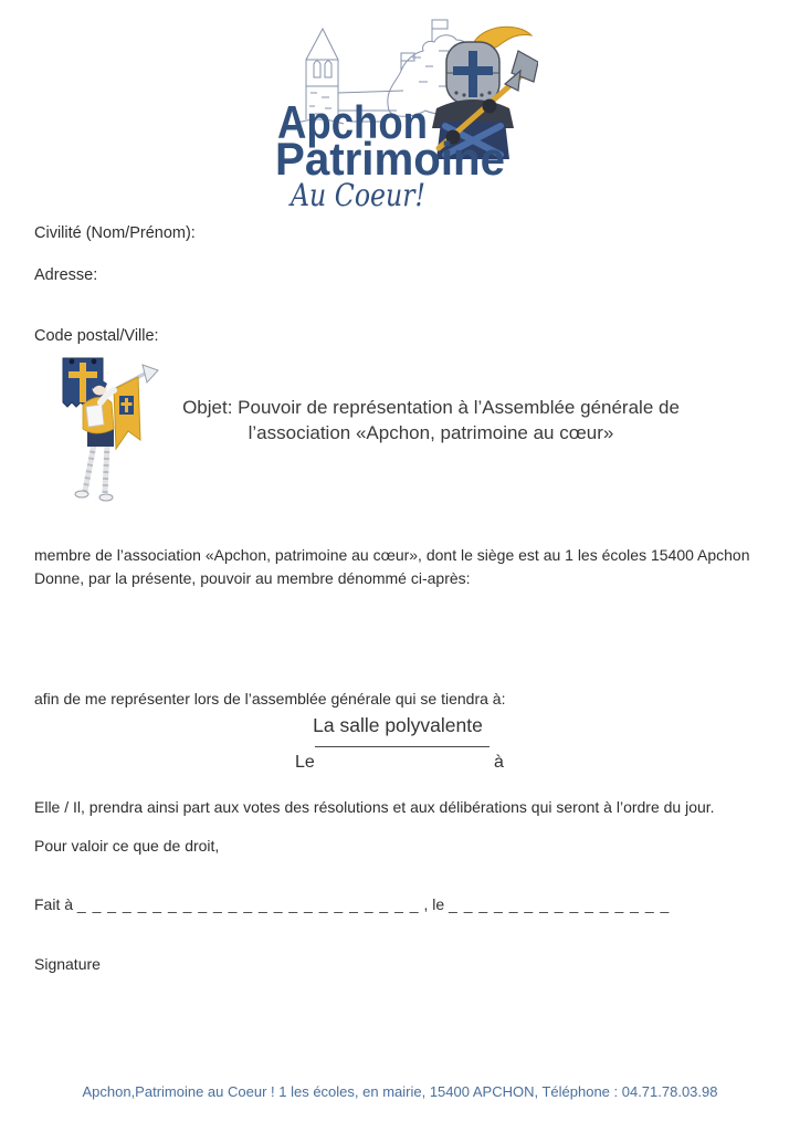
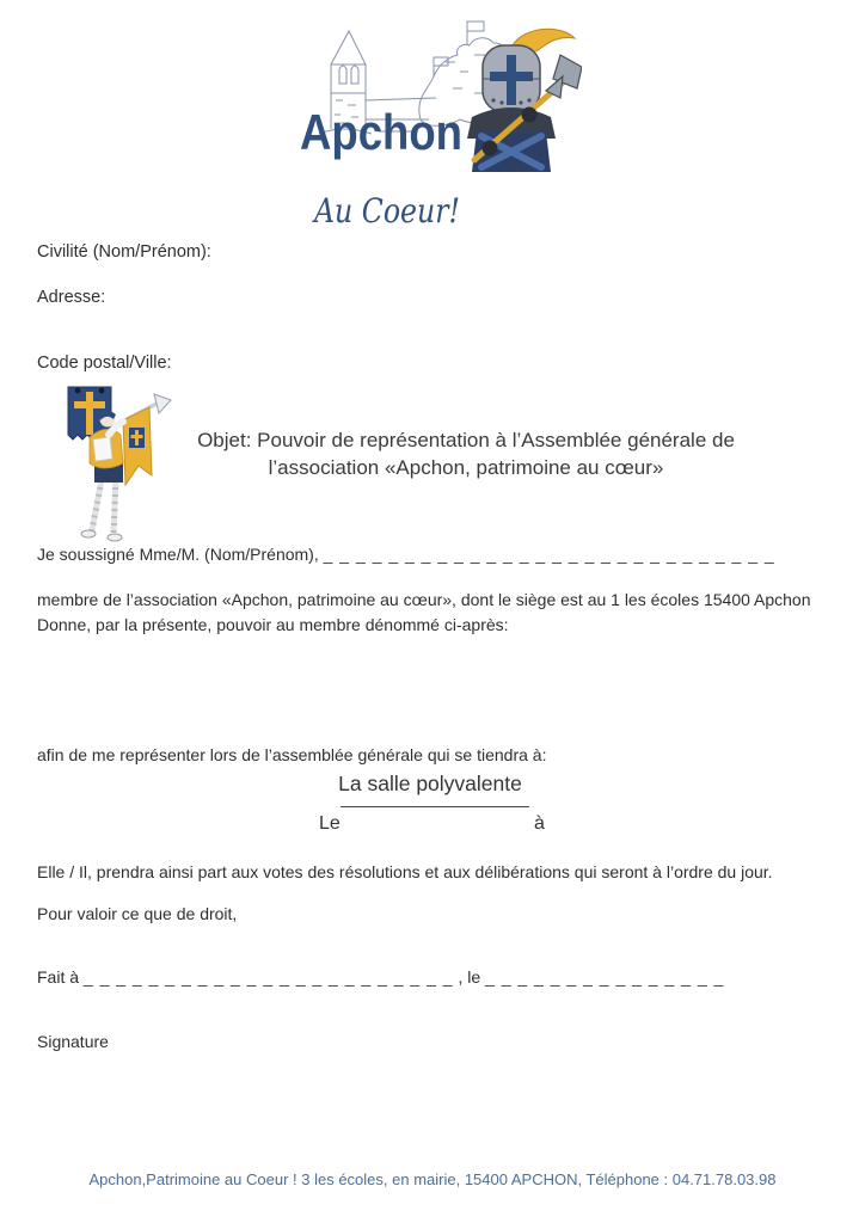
  Apchon
- Patrimoine
  Au Coeur!
  Civilité (Nom/Prénom):
  Adresse:
  Code postal/Ville:
  Objet: Pouvoir de représentation à l’Assemblée générale de
  l’association «Apchon, patrimoine au cœur»
+ Je soussigné Mme/M. (Nom/Prénom), _ _ _ _ _ _ _ _ _ _ _ _ _ _ _ _ _ _ _ _ _ _ _ _ _ _ _ _
  membre de l’association «Apchon, patrimoine au cœur», dont le siège est au 1 les écoles 15400 Apchon
  Donne, par la présente, pouvoir au membre dénommé ci-après:
  afin de me représenter lors de l’assemblée générale qui se tiendra à:
  La salle polyvalente
  Le
  à
  Elle / Il, prendra ainsi part aux votes des résolutions et aux délibérations qui seront à l’ordre du jour.
  Pour valoir ce que de droit,
  Fait à _ _ _ _ _ _ _ _ _ _ _ _ _ _ _ _ _ _ _ _ _ _ _ , le _ _ _ _ _ _ _ _ _ _ _ _ _ _ _
  Signature
- Apchon,Patrimoine au Coeur ! 1 les écoles, en mairie, 15400 APCHON, Téléphone : 04.71.78.03.98
+ Apchon,Patrimoine au Coeur ! 3 les écoles, en mairie, 15400 APCHON, Téléphone : 04.71.78.03.98
